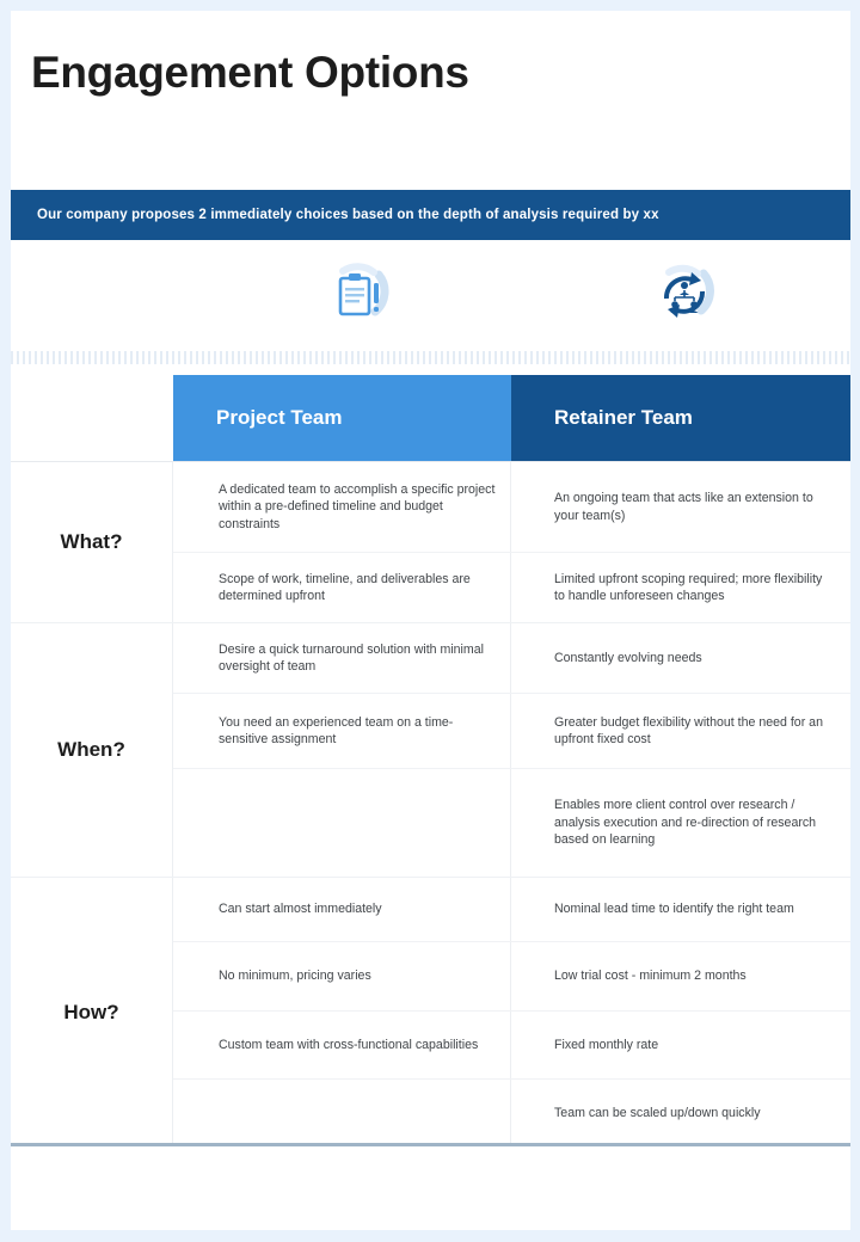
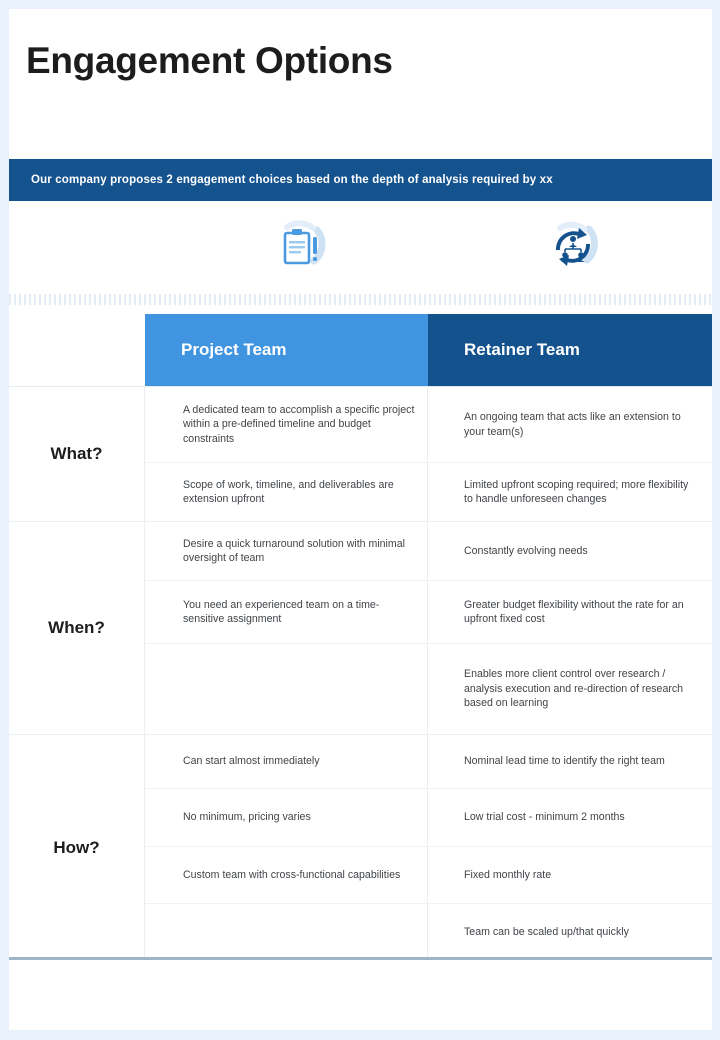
  Engagement Options
- Our company proposes 2 immediately choices based on the depth of analysis required by xx
+ Our company proposes 2 engagement choices based on the depth of analysis required by xx
  Project Team
  Retainer Team
  What?
  A dedicated team to accomplish a specific project within a pre-defined timeline and budget constraints
  An ongoing team that acts like an extension to your team(s)
- Scope of work, timeline, and deliverables are determined upfront
+ Scope of work, timeline, and deliverables are extension upfront
  Limited upfront scoping required; more flexibility to handle unforeseen changes
  When?
  Desire a quick turnaround solution with minimal oversight of team
  Constantly evolving needs
  You need an experienced team on a time-sensitive assignment
- Greater budget flexibility without the need for an upfront fixed cost
+ Greater budget flexibility without the rate for an upfront fixed cost
  Enables more client control over research / analysis execution and re-direction of research based on learning
  How?
  Can start almost immediately
  Nominal lead time to identify the right team
  No minimum, pricing varies
  Low trial cost - minimum 2 months
  Custom team with cross-functional capabilities
  Fixed monthly rate
- Team can be scaled up/down quickly
+ Team can be scaled up/that quickly
